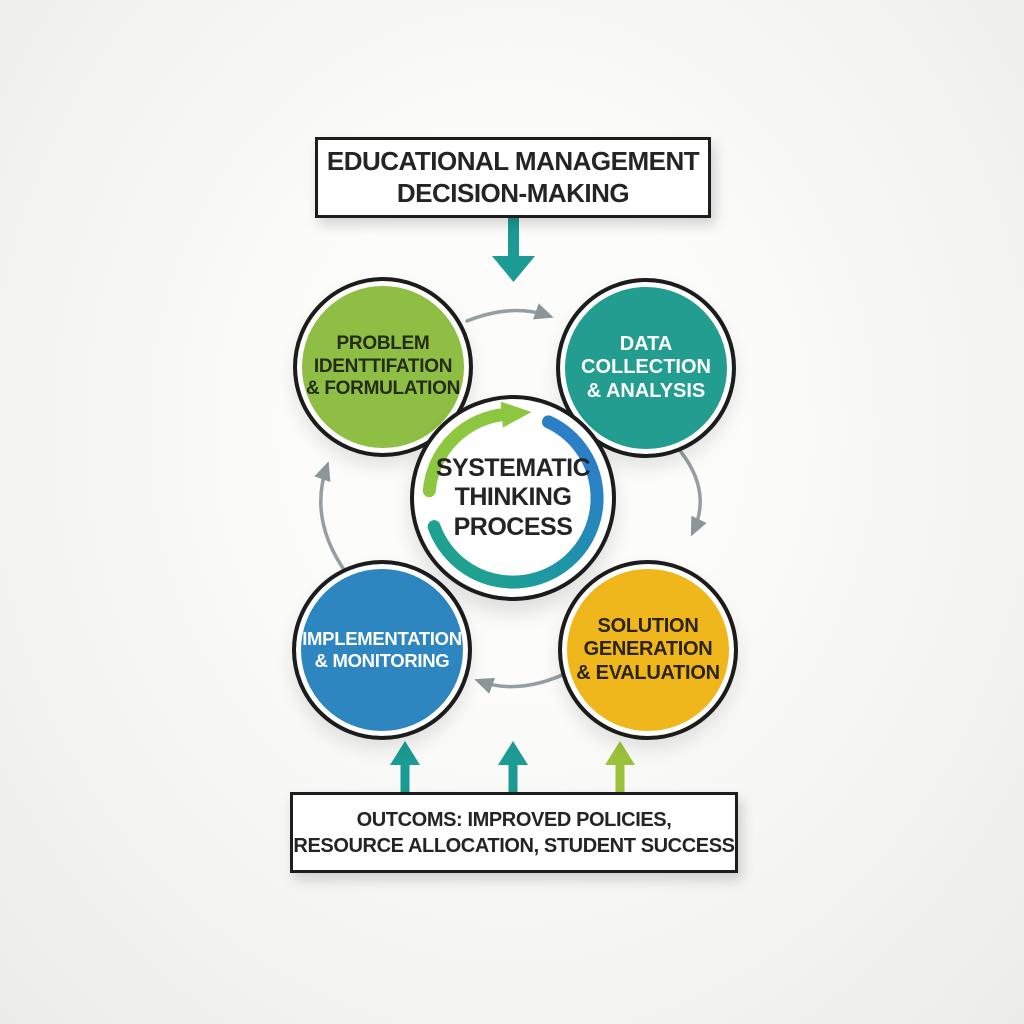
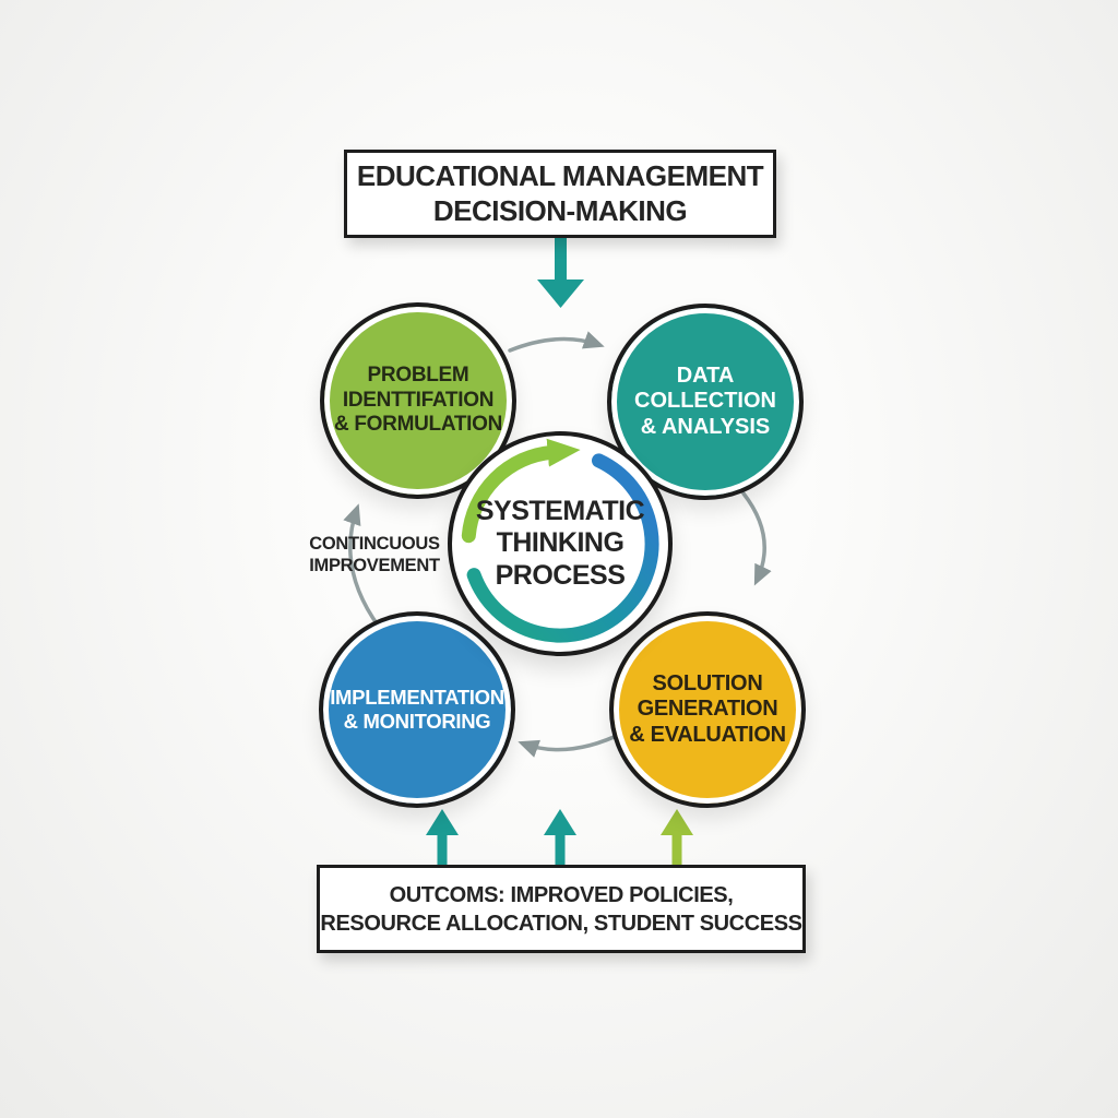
  EDUCATIONAL MANAGEMENT
  DECISION-MAKING
  PROBLEM
  IDENTTIFATION
  & FORMULATION
  DATA
  COLLECTION
  & ANALYSIS
  IMPLEMENTATION
  & MONITORING
  SOLUTION
  GENERATION
  & EVALUATION
  SYSTEMATIC
  THINKING
  PROCESS
+ CONTINCUOUS
+ IMPROVEMENT
  OUTCOMS: IMPROVED POLICIES,
  RESOURCE ALLOCATION, STUDENT SUCCESS
